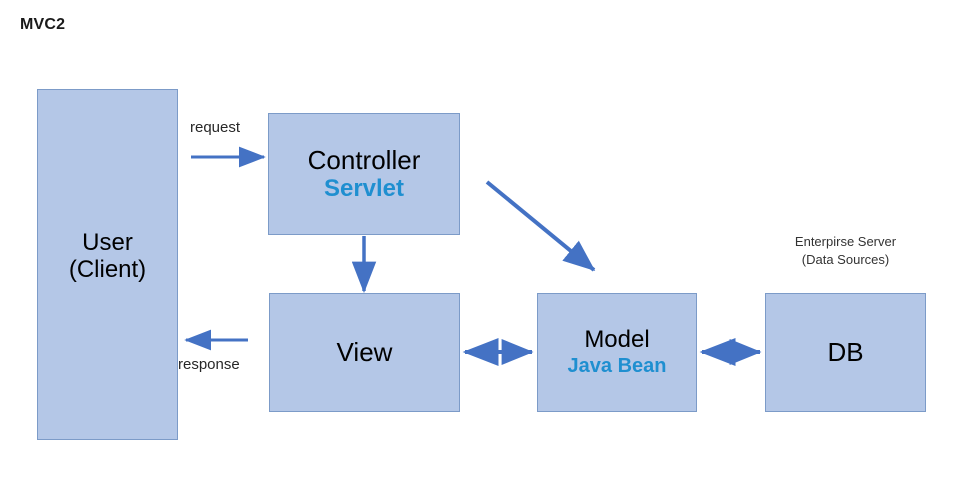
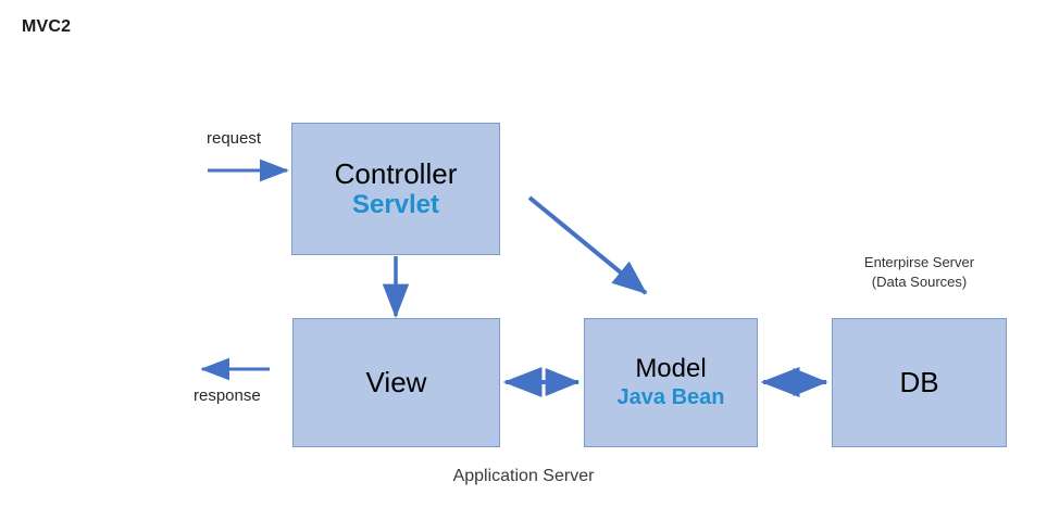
  MVC2
- User
- (Client)
  Controller
  Servlet
  View
  Model
  Java Bean
  DB
  request
  response
+ Application Server
  Enterpirse Server
  (Data Sources)
